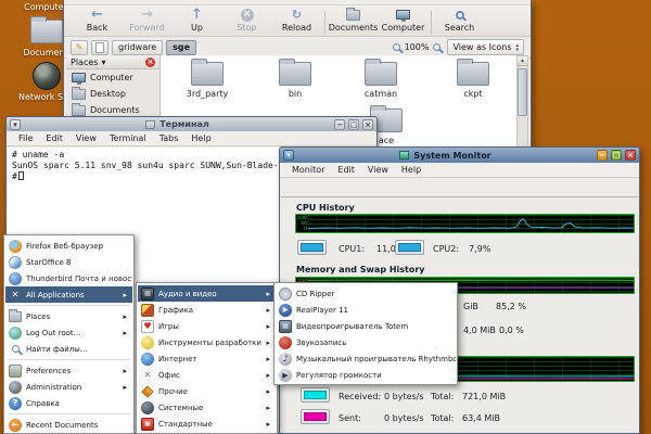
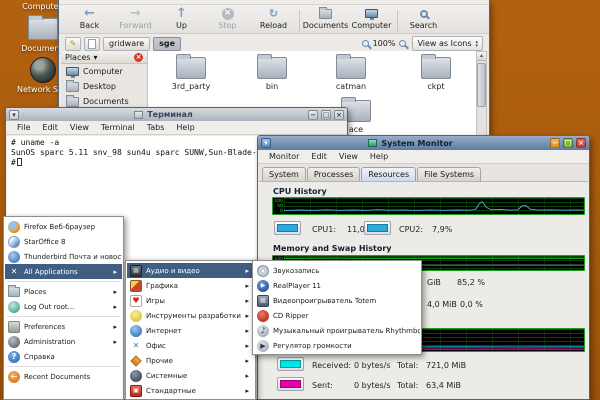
  Compute
  Documen
  Network S
  ←
  Back
  →
  Forward
  ↑
  Up
  ×
  Stop
  ↻
  Reload
  Documents
  Computer
  Search
  ✎
  gridware
  sge
  100%
  View as Icons
  Places
  ▾
  ×
  Computer
  Desktop
  Documents
  3rd_party
  bin
  catman
  ckpt
  ace
  ▾
  Терминал
  −
  □
  ×
  File
  Edit
  View
  Terminal
  Tabs
  Help
  # uname -a
  SunOS sparc 5.11 snv_98 sun4u sparc SUNW,Sun-Blade-
  #
  ▾
  System Monitor
  −
  □
  ×
  Monitor
  Edit
  View
  Help
+ System
+ Processes
+ Resources
+ File Systems
  CPU History
  CPU1:
  11,0
  CPU2:
  7,9%
  Memory and Swap History
  GiB
  85,2 %
  4,0 MiB
  0,0 %
  Received:
  0 bytes/s
  Total:
  721,0 MiB
  Sent:
  0 bytes/s
  Total:
  63,4 MiB
  Firefox Веб-браузер
  StarOffice 8
  Thunderbird Почта и новос
  ✕
  All Applications
  ▸
  Places
  ▸
  Log Out root...
  ▸
- Найти файлы...
  Preferences
  ▸
  Administration
  ▸
  ?
  Справка
  ←
  Recent Documents
  Аудио и видео
  ▸
  Графика
  ▸
  ♥
  Игры
  ▸
  Инструменты разработки
  ▸
  Интернет
  ▸
  ✕
  Офис
  ▸
  Прочие
  ▸
  Системные
  ▸
  Стандартные
  ▸
- CD Ripper
+ Звукозапись
  RealPlayer 11
  Видеопроигрыватель Totem
- Звукозапись
+ CD Ripper
  ♪
  Музыкальный проигрыватель Rhythmbo
  ▶
  Регулятор громкости
